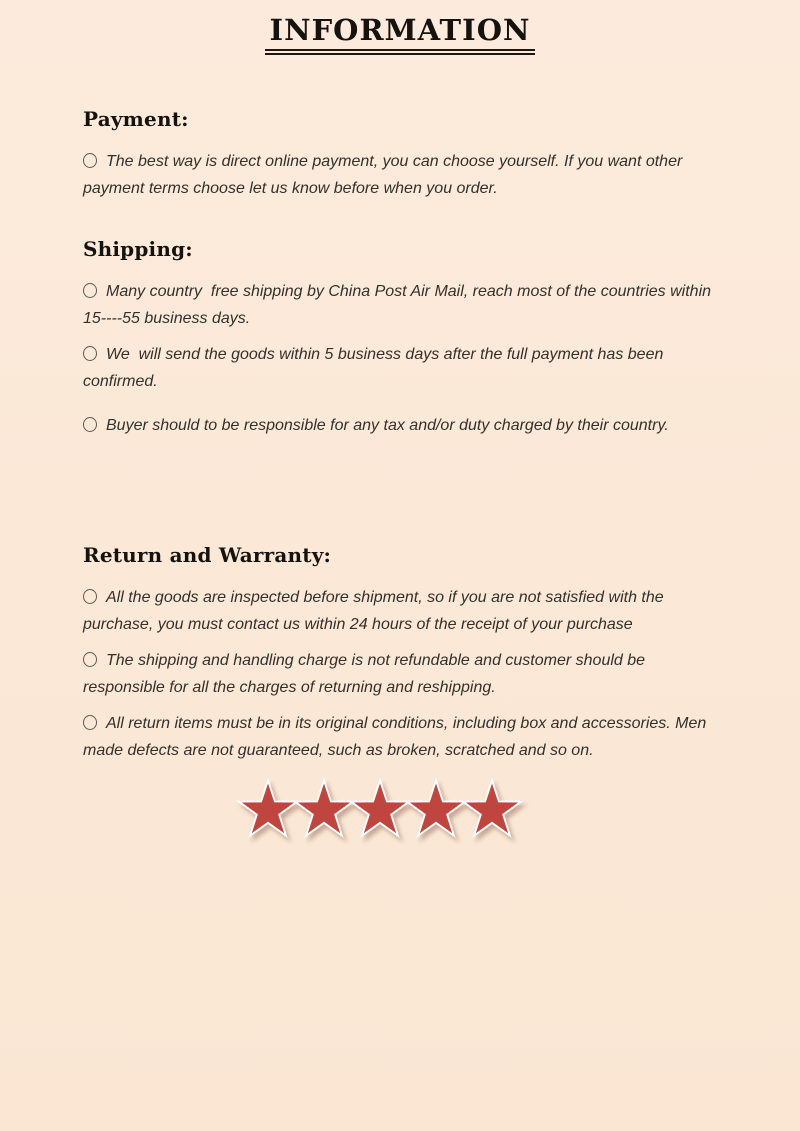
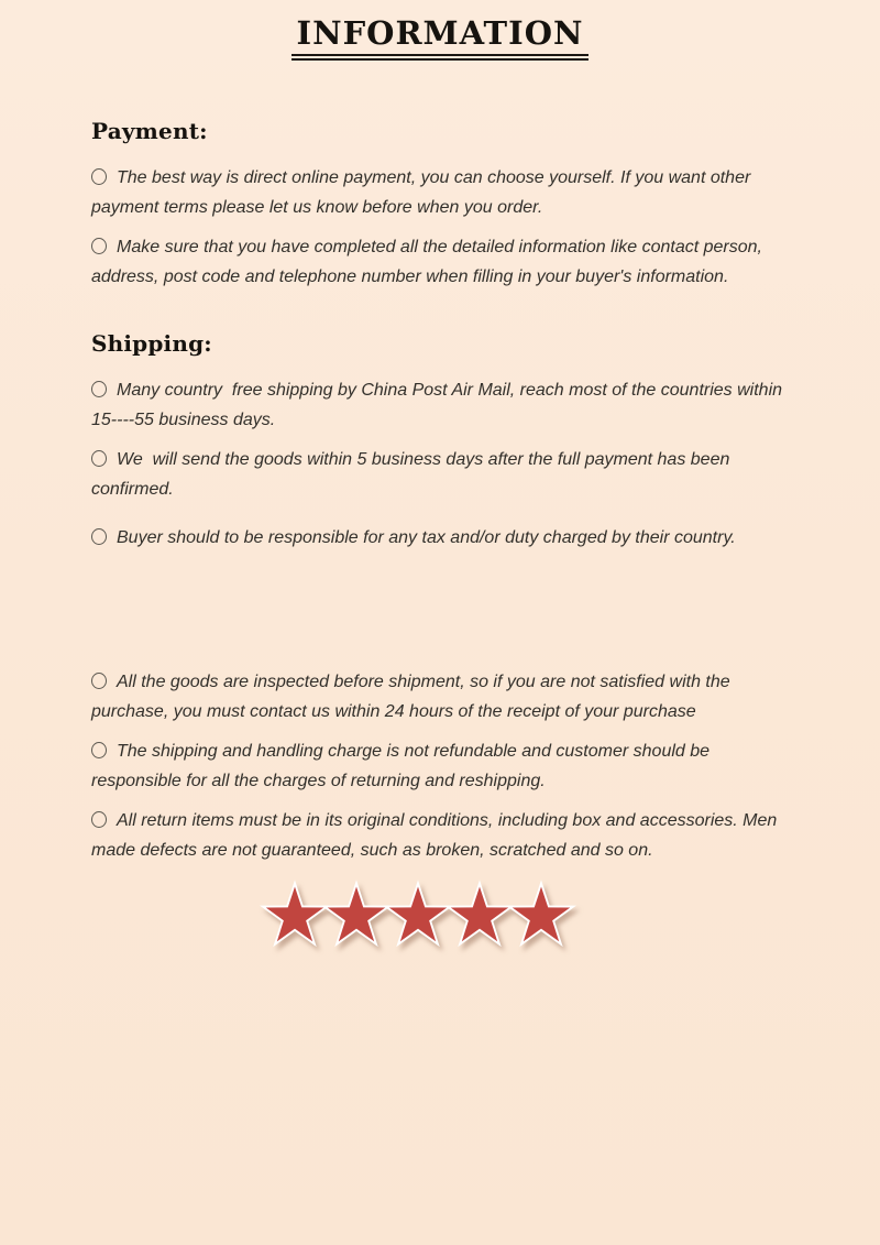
  INFORMATION
  Payment:
- The best way is direct online payment, you can choose yourself. If you want other payment terms choose let us know before when you order.
+ The best way is direct online payment, you can choose yourself. If you want other payment terms please let us know before when you order.
+ Make sure that you have completed all the detailed information like contact person, address, post code and telephone number when filling in your buyer's information.
  Shipping:
  Many country free shipping by China Post Air Mail, reach most of the countries within 15----55 business days.
  We will send the goods within 5 business days after the full payment has been confirmed.
  Buyer should to be responsible for any tax and/or duty charged by their country.
- Return and Warranty:
  All the goods are inspected before shipment, so if you are not satisfied with the purchase, you must contact us within 24 hours of the receipt of your purchase
  The shipping and handling charge is not refundable and customer should be responsible for all the charges of returning and reshipping.
  All return items must be in its original conditions, including box and accessories. Men made defects are not guaranteed, such as broken, scratched and so on.
